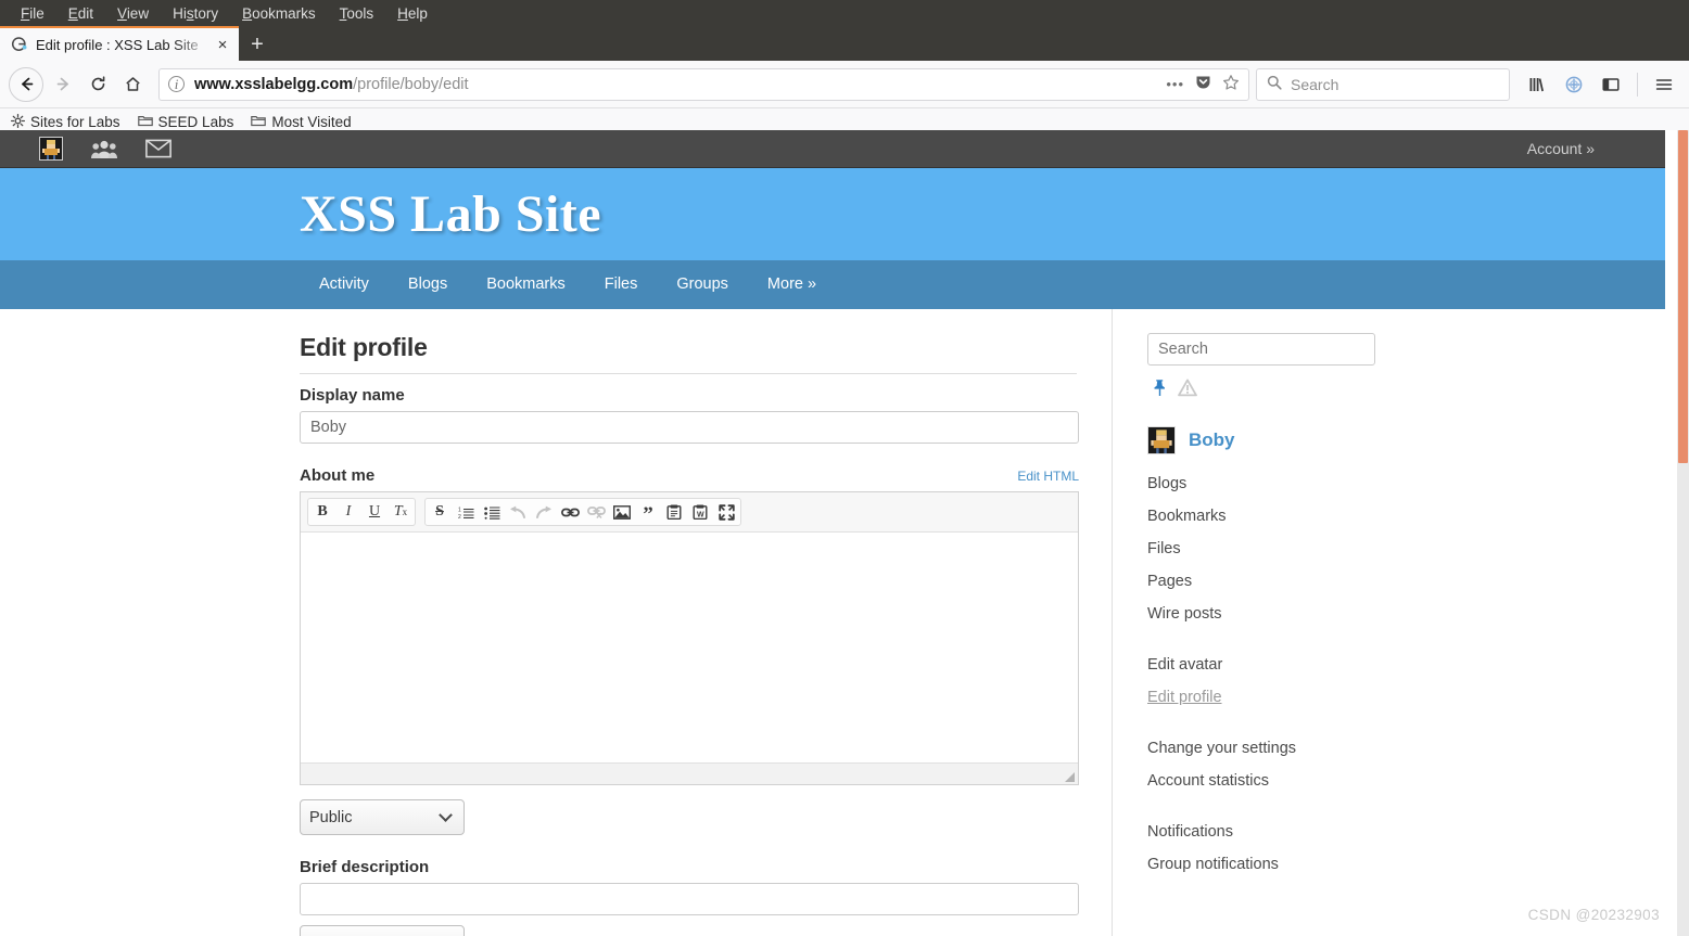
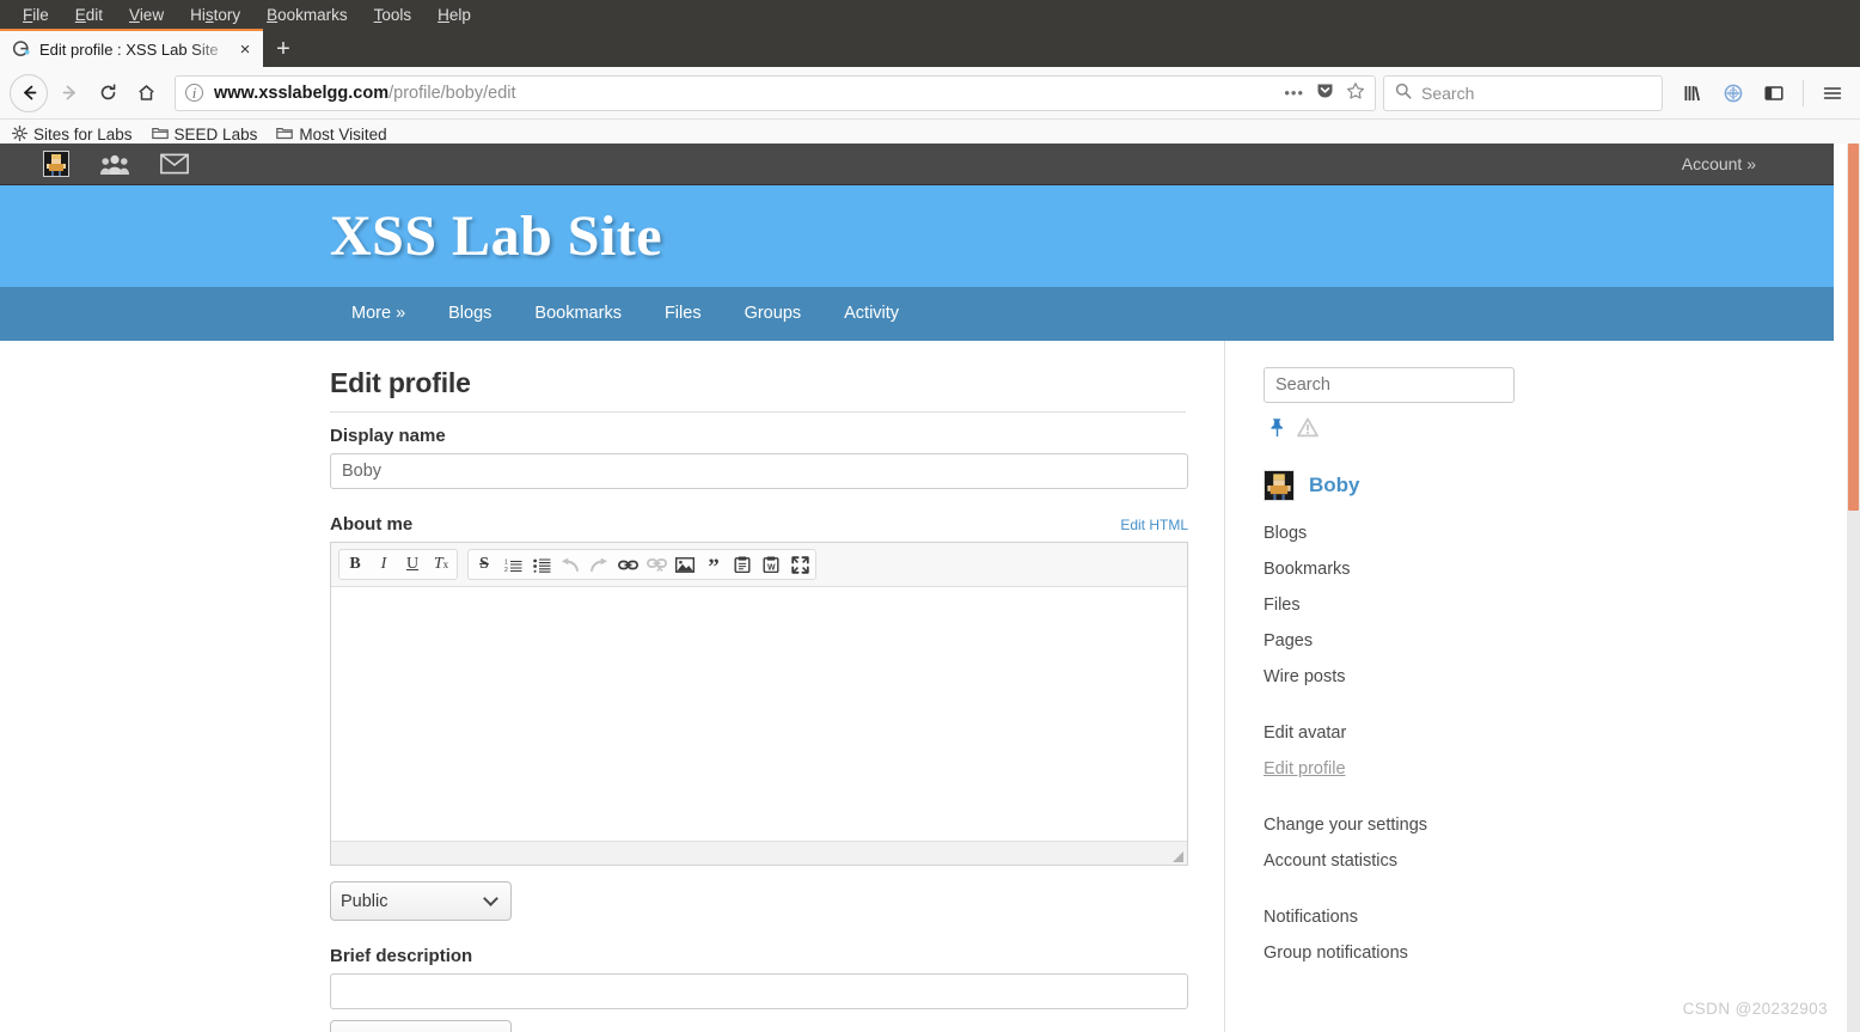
  File
  Edit
  View
  History
  Bookmarks
  Tools
  Help
  Edit profile : XSS Lab Site
  ×
  +
  i
  www.xsslabelgg.com/profile/boby/edit
  •••
  Search
  Sites for Labs
  SEED Labs
  Most Visited
  Account »
  XSS Lab Site
- Activity
+ More »
  Blogs
  Bookmarks
  Files
  Groups
- More »
+ Activity
  Edit profile
  Display name
  Boby
  About me
  Edit HTML
  B
  I
  U
  T
  x
  S
  ”
  Public
  Brief description
  Search
  Boby
  Blogs
  Bookmarks
  Files
  Pages
  Wire posts
  Edit avatar
  Edit profile
  Change your settings
  Account statistics
  Notifications
  Group notifications
  CSDN @20232903
